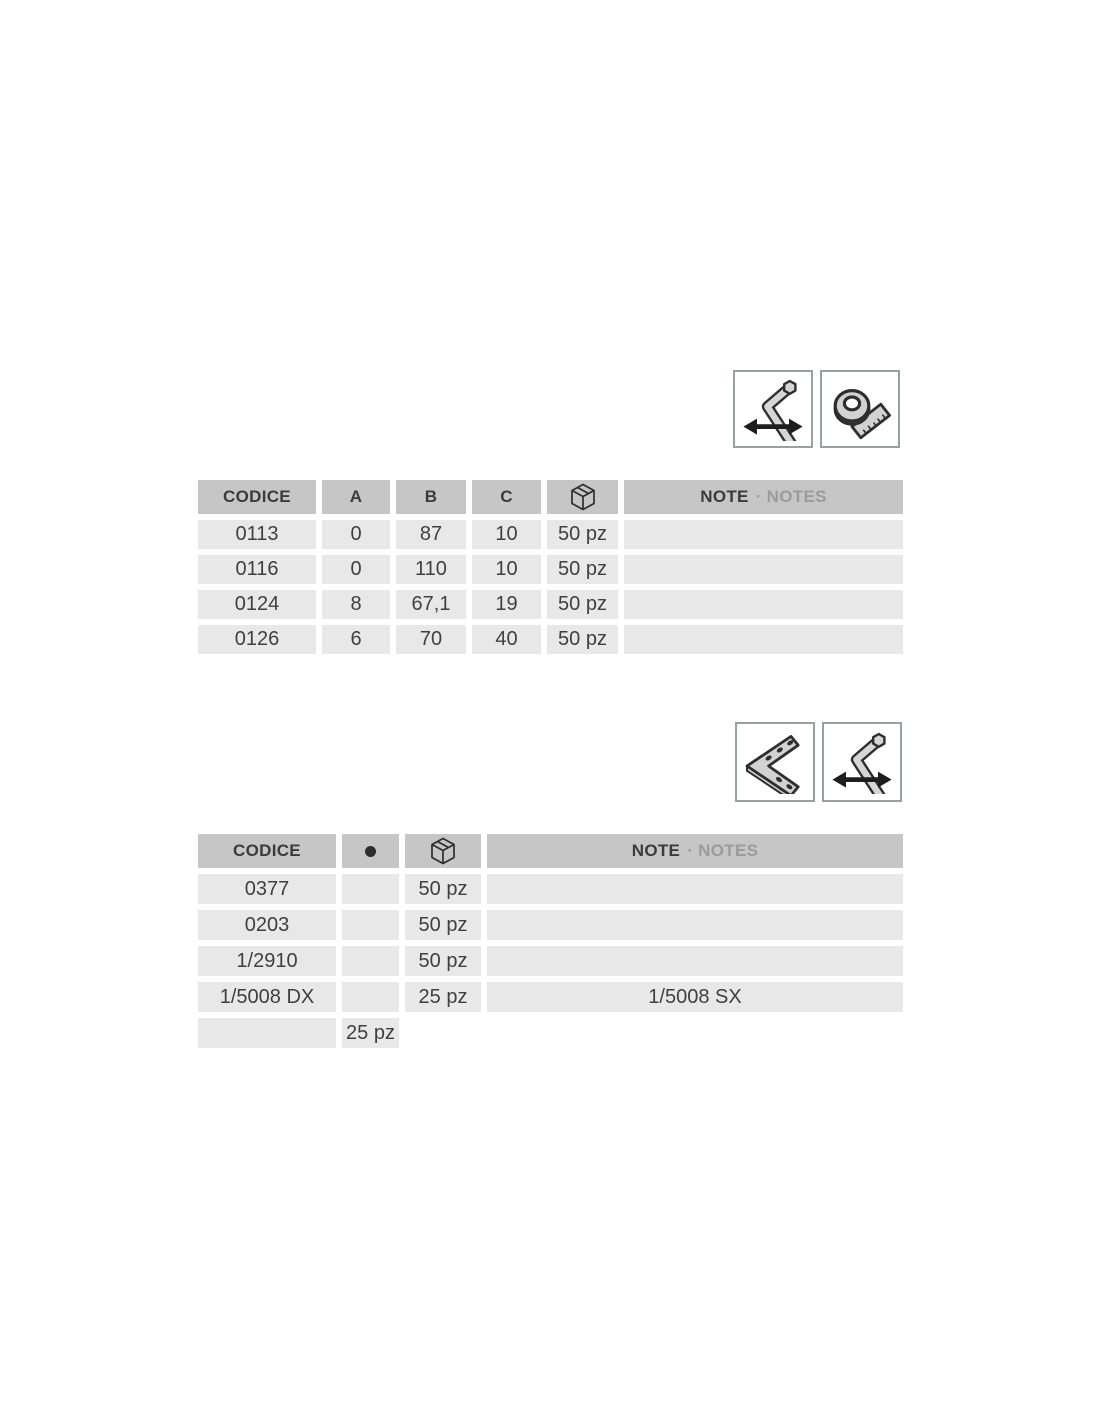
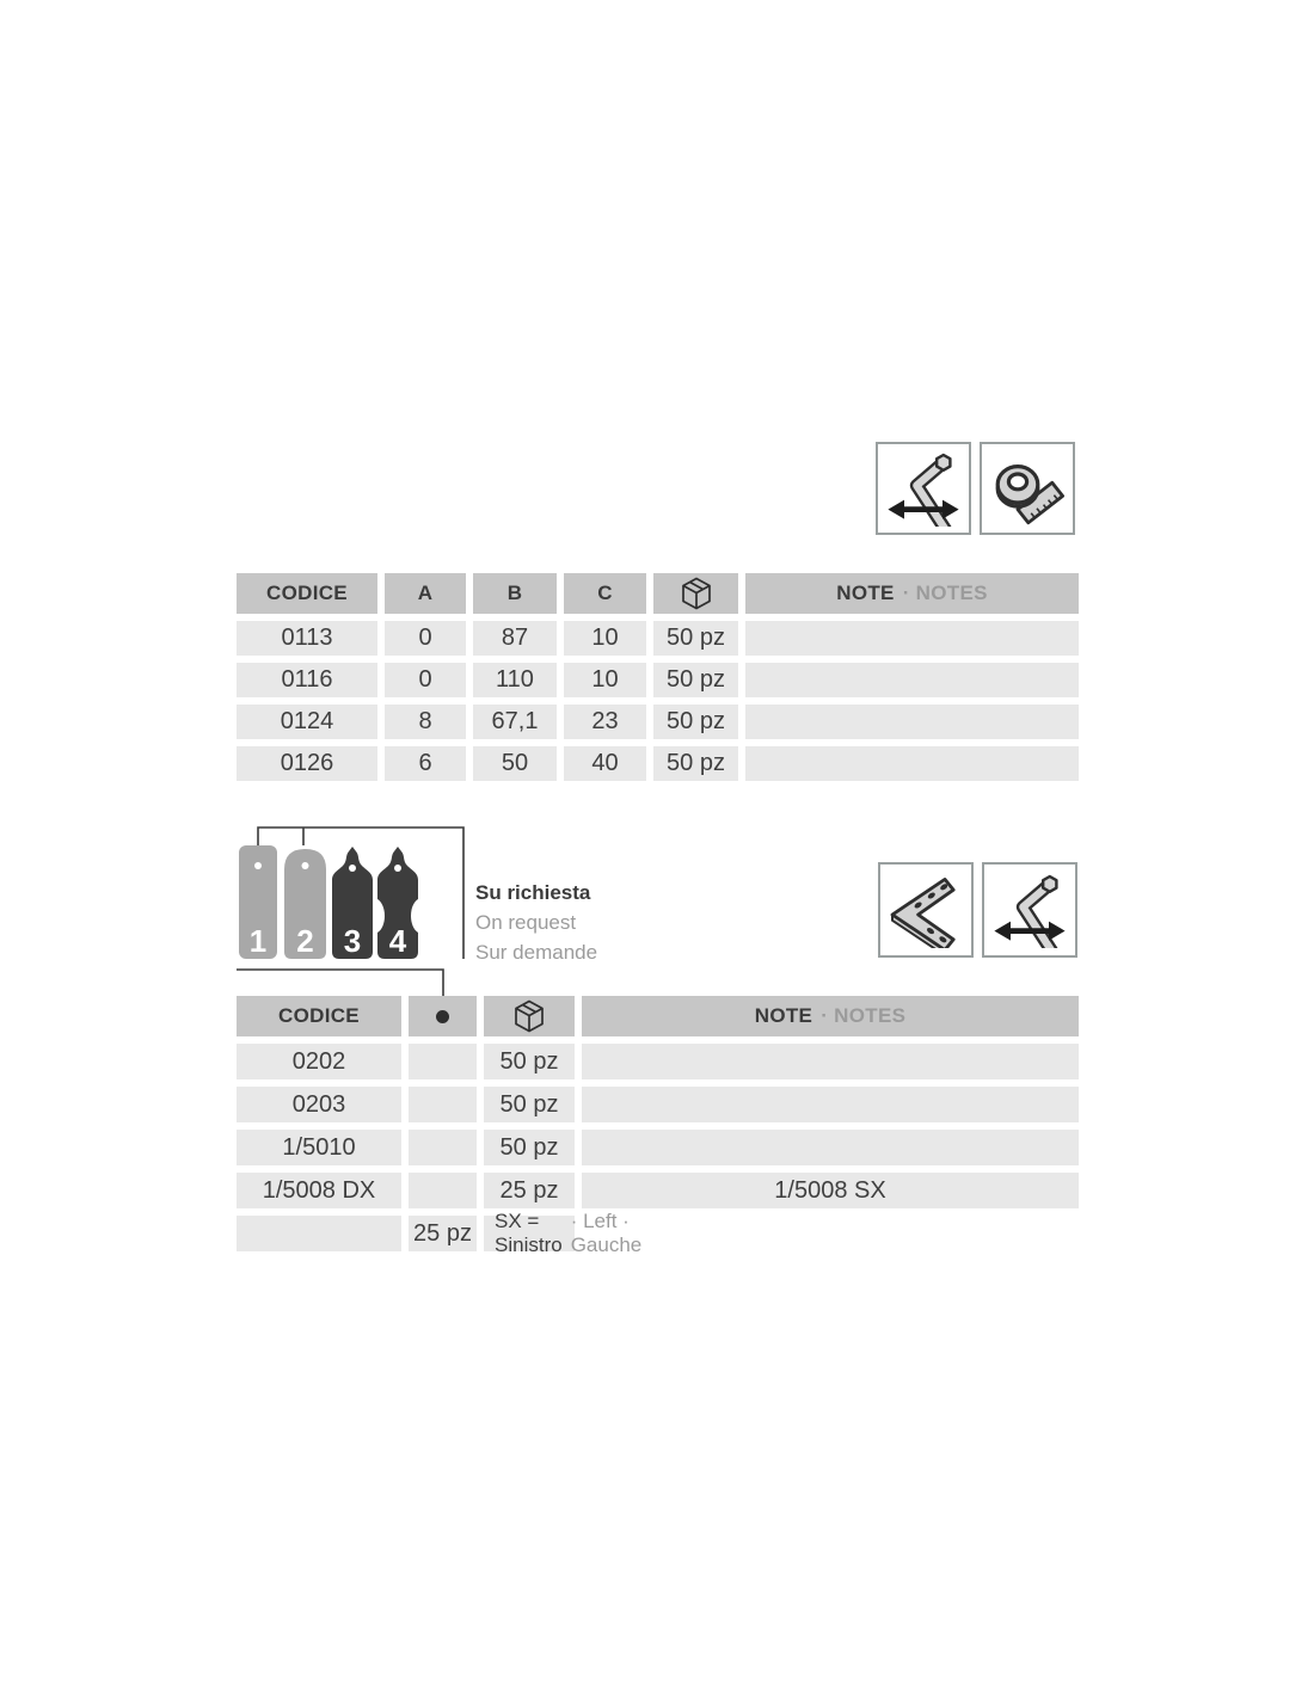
  CODICE
  A
  B
  C
  NOTE
  · NOTES
  0113
  0
  87
  10
  50 pz
  0116
  0
  110
  10
  50 pz
  0124
  8
  67,1
- 19
+ 23
  50 pz
  0126
  6
- 70
+ 50
  40
  50 pz
+ 1
+ 2
+ 3
+ 4
+ Su richiesta
+ On request
+ Sur demande
  CODICE
  NOTE
  · NOTES
- 0377
+ 0202
  50 pz
  0203
  50 pz
- 1/2910
+ 1/5010
  50 pz
  1/5008 DX
  25 pz
  1/5008 SX
  25 pz
+ SX = Sinistro
+ · Left · Gauche
